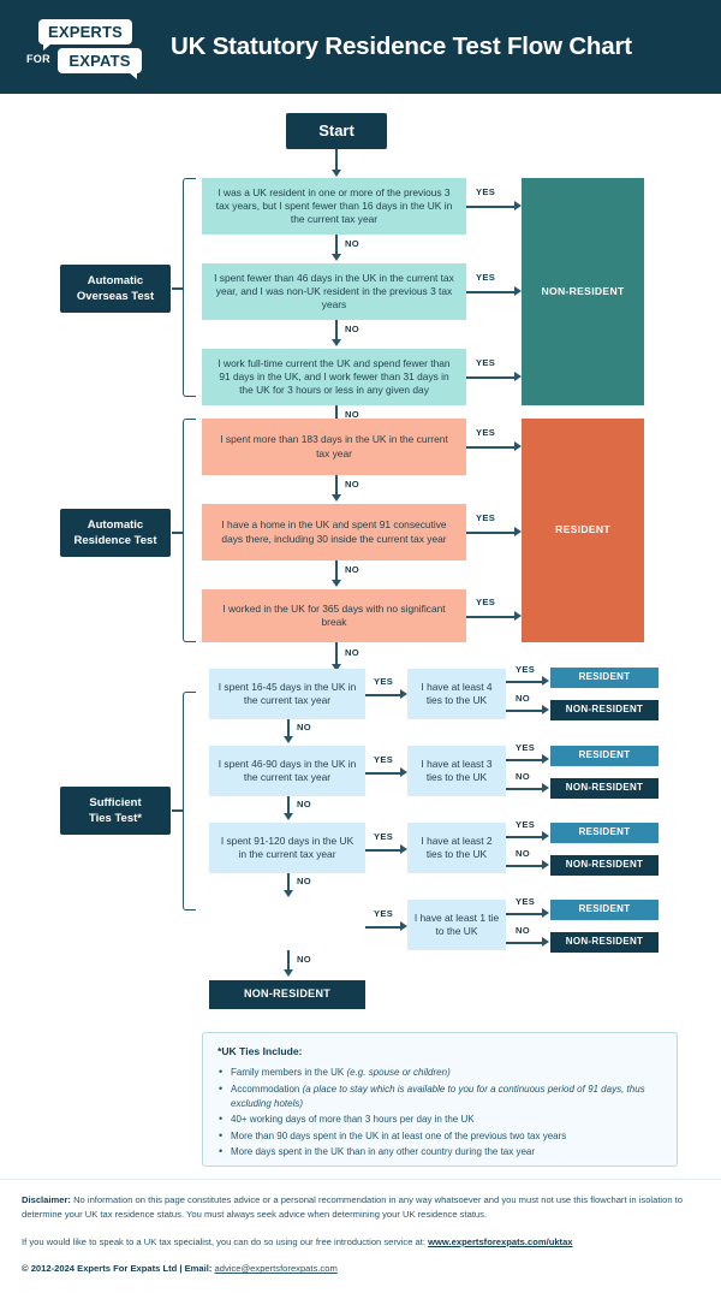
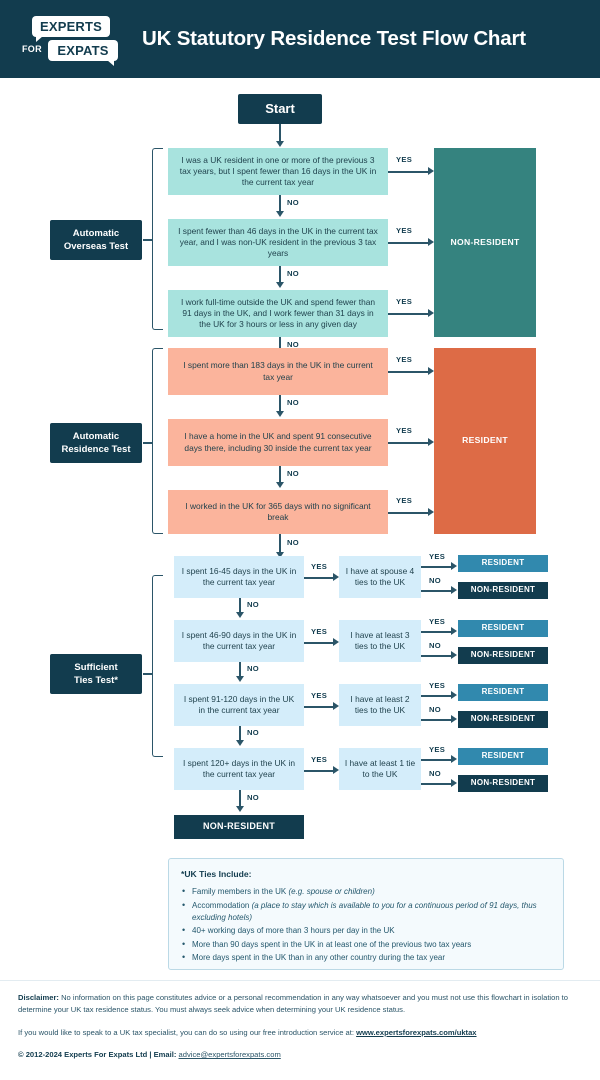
  FOR
  EXPERTS
  EXPATS
  UK Statutory Residence Test Flow Chart
  Start
  Automatic
  Overseas Test
  I was a UK resident in one or more of the previous 3 tax years, but I spent fewer than 16 days in the UK in the current tax year
  NO
  I spent fewer than 46 days in the UK in the current tax year, and I was non-UK resident in the previous 3 tax years
  NO
- I work full-time current the UK and spend fewer than 91 days in the UK, and I work fewer than 31 days in the UK for 3 hours or less in any given day
+ I work full-time outside the UK and spend fewer than 91 days in the UK, and I work fewer than 31 days in the UK for 3 hours or less in any given day
  NO
  YES
  YES
  YES
  NON-RESIDENT
  Automatic
  Residence Test
  I spent more than 183 days in the UK in the current tax year
  NO
  I have a home in the UK and spent 91 consecutive days there, including 30 inside the current tax year
  NO
  I worked in the UK for 365 days with no significant break
  NO
  YES
  YES
  YES
  RESIDENT
  Sufficient
  Ties Test*
  I spent 16-45 days in the UK in the current tax year
  YES
- I have at least 4 ties to the UK
+ I have at spouse 4 ties to the UK
  YES
  NO
  RESIDENT
  NON-RESIDENT
  NO
  I spent 46-90 days in the UK in the current tax year
  YES
  I have at least 3 ties to the UK
  YES
  NO
  RESIDENT
  NON-RESIDENT
  NO
  I spent 91-120 days in the UK in the current tax year
  YES
  I have at least 2 ties to the UK
  YES
  NO
  RESIDENT
  NON-RESIDENT
  NO
+ I spent 120+ days in the UK in the current tax year
  YES
  I have at least 1 tie to the UK
  YES
  NO
  RESIDENT
  NON-RESIDENT
  NO
  NON-RESIDENT
  *UK Ties Include:
  Family members in the UK (e.g. spouse or children)
  Accommodation (a place to stay which is available to you for a continuous period of 91 days, thus excluding hotels)
  40+ working days of more than 3 hours per day in the UK
  More than 90 days spent in the UK in at least one of the previous two tax years
  More days spent in the UK than in any other country during the tax year
  Disclaimer: No information on this page constitutes advice or a personal recommendation in any way whatsoever and you must not use this flowchart in isolation to determine your UK tax residence status. You must always seek advice when determining your UK residence status.
  If you would like to speak to a UK tax specialist, you can do so using our free introduction service at: www.expertsforexpats.com/uktax
  © 2012-2024 Experts For Expats Ltd | Email: advice@expertsforexpats.com
